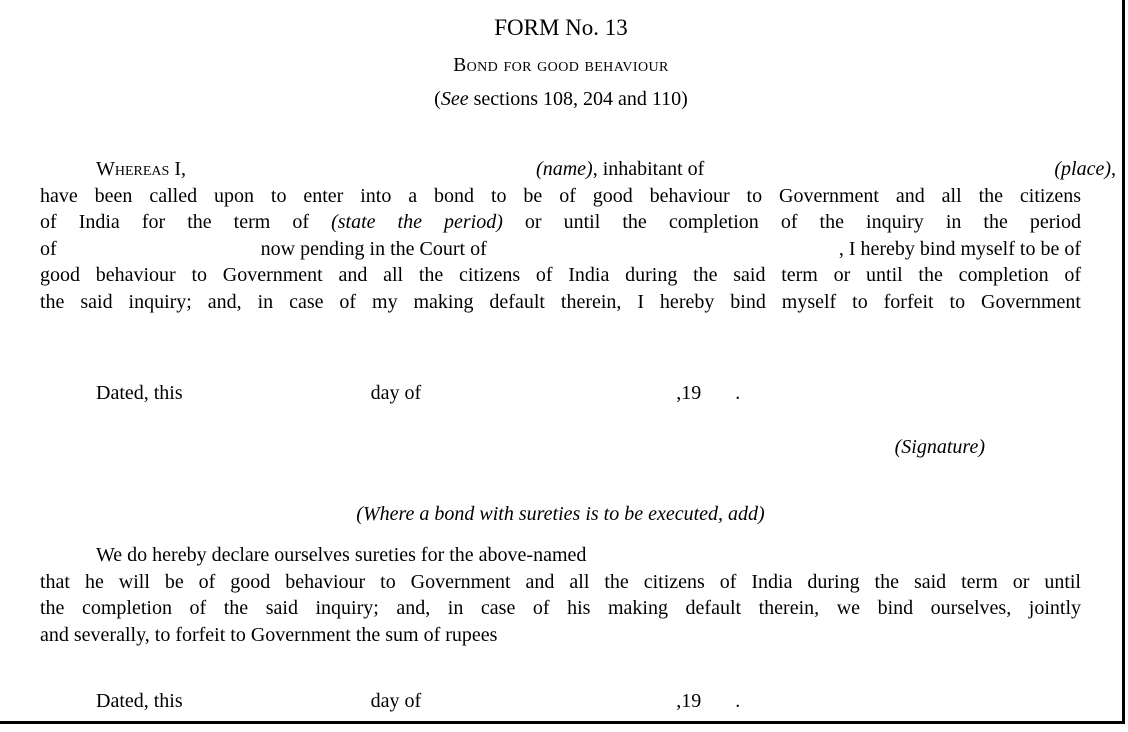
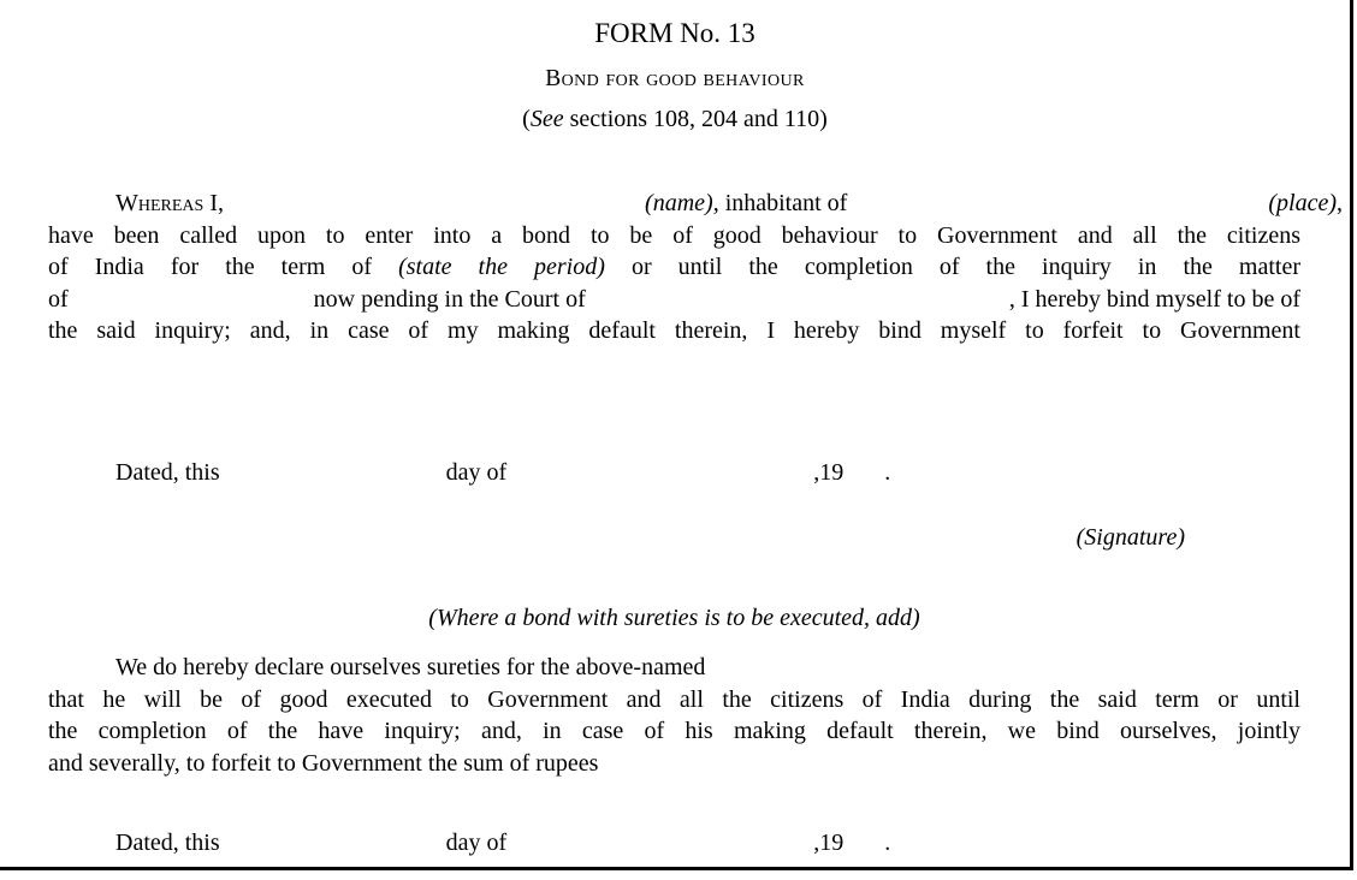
  FORM No. 13
  Bond for good behaviour
  (See sections 108, 204 and 110)
  Whereas I,
  (name), inhabitant of
  (place),
  have been called upon to enter into a bond to be of good behaviour to Government and all the citizens
- of India for the term of (state the period) or until the completion of the inquiry in the period
+ of India for the term of (state the period) or until the completion of the inquiry in the matter
  of
  now pending in the Court of
  , I hereby bind myself to be of
- good behaviour to Government and all the citizens of India during the said term or until the completion of
  the said inquiry; and, in case of my making default therein, I hereby bind myself to forfeit to Government
  Dated, this
  day of
  ,19
  .
  (Signature)
  (Where a bond with sureties is to be executed, add)
  We do hereby declare ourselves sureties for the above-named
- that he will be of good behaviour to Government and all the citizens of India during the said term or until
+ that he will be of good executed to Government and all the citizens of India during the said term or until
- the completion of the said inquiry; and, in case of his making default therein, we bind ourselves, jointly
+ the completion of the have inquiry; and, in case of his making default therein, we bind ourselves, jointly
  and severally, to forfeit to Government the sum of rupees
  Dated, this
  day of
  ,19
  .
